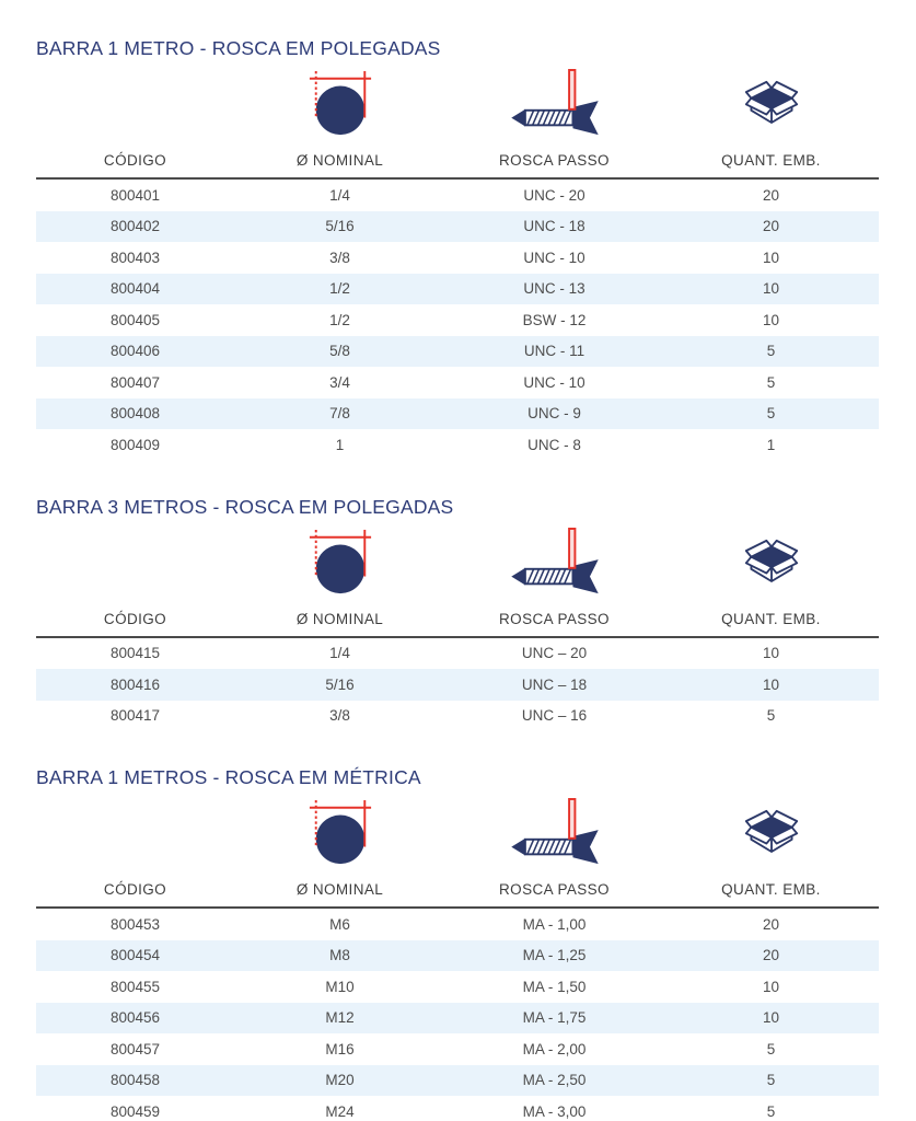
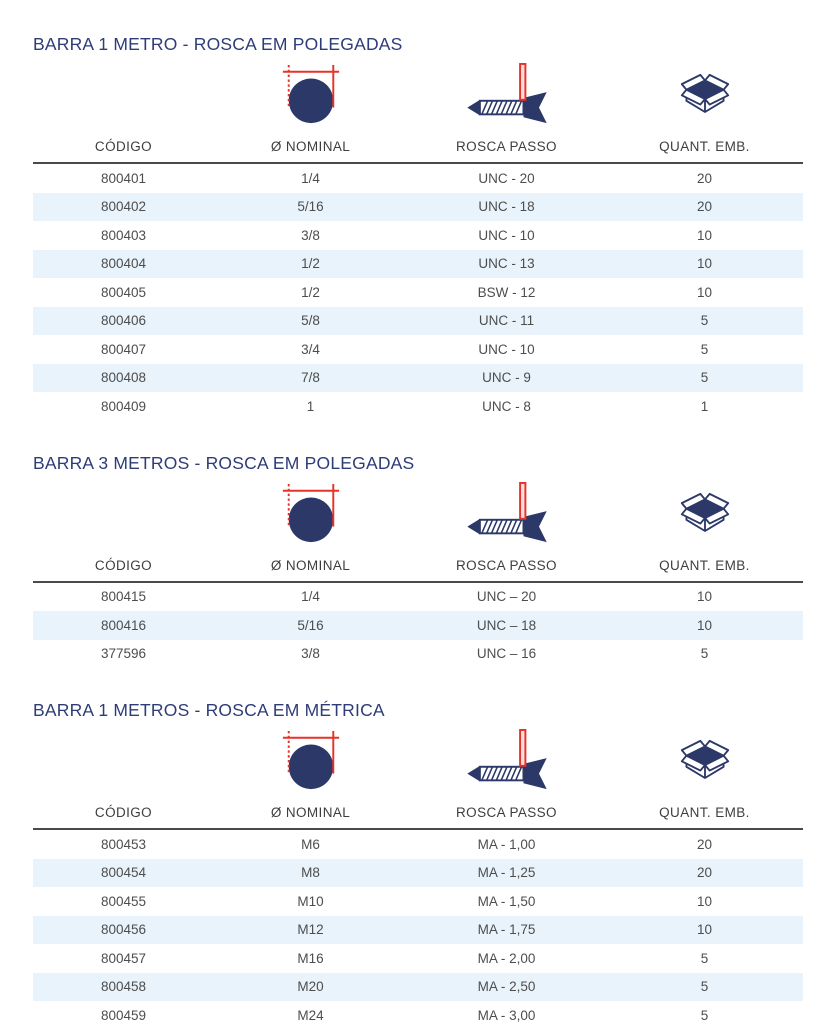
  BARRA 1 METRO - ROSCA EM POLEGADAS
  CÓDIGO	Ø NOMINAL	ROSCA PASSO	QUANT. EMB.
  800401	1/4	UNC - 20	20
  800402	5/16	UNC - 18	20
  800403	3/8	UNC - 10	10
  800404	1/2	UNC - 13	10
  800405	1/2	BSW - 12	10
  800406	5/8	UNC - 11	5
  800407	3/4	UNC - 10	5
  800408	7/8	UNC - 9	5
  800409	1	UNC - 8	1
  BARRA 3 METROS - ROSCA EM POLEGADAS
  CÓDIGO	Ø NOMINAL	ROSCA PASSO	QUANT. EMB.
  800415	1/4	UNC – 20	10
  800416	5/16	UNC – 18	10
- 800417	3/8	UNC – 16	5
+ 377596	3/8	UNC – 16	5
  BARRA 1 METROS - ROSCA EM MÉTRICA
  CÓDIGO	Ø NOMINAL	ROSCA PASSO	QUANT. EMB.
  800453	M6	MA - 1,00	20
  800454	M8	MA - 1,25	20
  800455	M10	MA - 1,50	10
  800456	M12	MA - 1,75	10
  800457	M16	MA - 2,00	5
  800458	M20	MA - 2,50	5
  800459	M24	MA - 3,00	5
